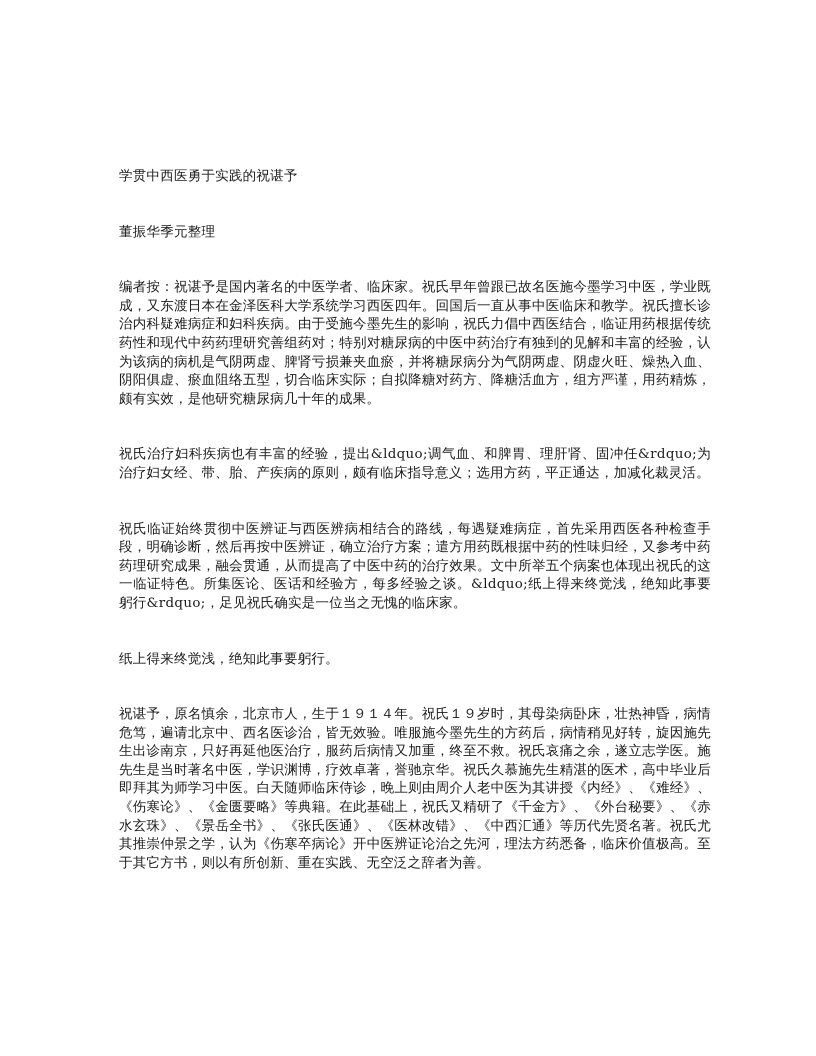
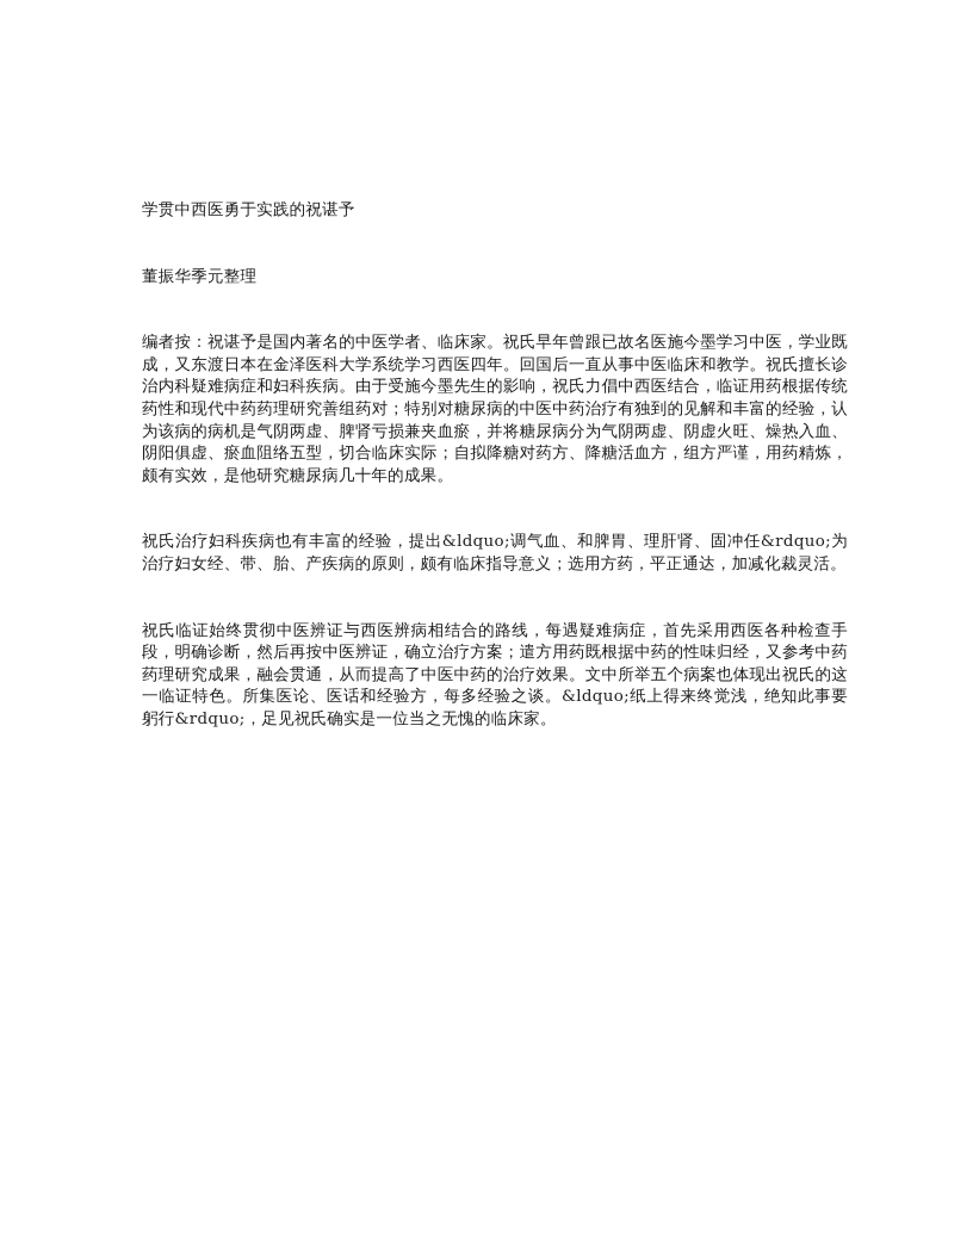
  学贯中西医勇于实践的祝谌予
  董振华季元整理
  编者按：祝谌予是国内著名的中医学者、临床家。祝氏早年曾跟已故名医施今墨学习中医，学业既成，又东渡日本在金泽医科大学系统学习西医四年。回国后一直从事中医临床和教学。祝氏擅长诊治内科疑难病症和妇科疾病。由于受施今墨先生的影响，祝氏力倡中西医结合，临证用药根据传统药性和现代中药药理研究善组药对；特别对糖尿病的中医中药治疗有独到的见解和丰富的经验，认为该病的病机是气阴两虚、脾肾亏损兼夹血瘀，并将糖尿病分为气阴两虚、阴虚火旺、燥热入血、阴阳俱虚、瘀血阻络五型，切合临床实际；自拟降糖对药方、降糖活血方，组方严谨，用药精炼，颇有实效，是他研究糖尿病几十年的成果。
  祝氏治疗妇科疾病也有丰富的经验，提出&ldquo;调气血、和脾胃、理肝肾、固冲任&rdquo;为治疗妇女经、带、胎、产疾病的原则，颇有临床指导意义；选用方药，平正通达，加减化裁灵活。
  祝氏临证始终贯彻中医辨证与西医辨病相结合的路线，每遇疑难病症，首先采用西医各种检查手段，明确诊断，然后再按中医辨证，确立治疗方案；遣方用药既根据中药的性味归经，又参考中药药理研究成果，融会贯通，从而提高了中医中药的治疗效果。文中所举五个病案也体现出祝氏的这一临证特色。所集医论、医话和经验方，每多经验之谈。&ldquo;纸上得来终觉浅，绝知此事要躬行&rdquo;，足见祝氏确实是一位当之无愧的临床家。
- 纸上得来终觉浅，绝知此事要躬行。
- 祝谌予，原名慎余，北京市人，生于１９１４年。祝氏１９岁时，其母染病卧床，壮热神昏，病情危笃，遍请北京中、西名医诊治，皆无效验。唯服施今墨先生的方药后，病情稍见好转，旋因施先生出诊南京，只好再延他医治疗，服药后病情又加重，终至不救。祝氏哀痛之余，遂立志学医。施先生是当时著名中医，学识渊博，疗效卓著，誉驰京华。祝氏久慕施先生精湛的医术，高中毕业后即拜其为师学习中医。白天随师临床侍诊，晚上则由周介人老中医为其讲授《内经》、《难经》、《伤寒论》、《金匮要略》等典籍。在此基础上，祝氏又精研了《千金方》、《外台秘要》、《赤水玄珠》、《景岳全书》、《张氏医通》、《医林改错》、《中西汇通》等历代先贤名著。祝氏尤其推崇仲景之学，认为《伤寒卒病论》开中医辨证论治之先河，理法方药悉备，临床价值极高。至于其它方书，则以有所创新、重在实践、无空泛之辞者为善。
